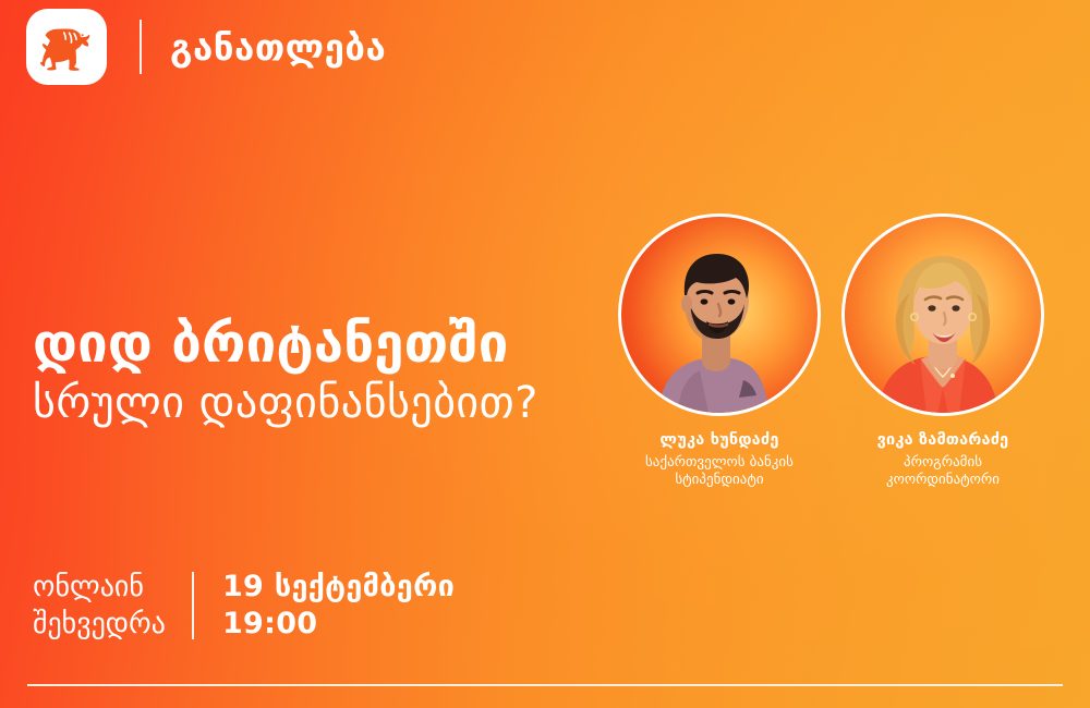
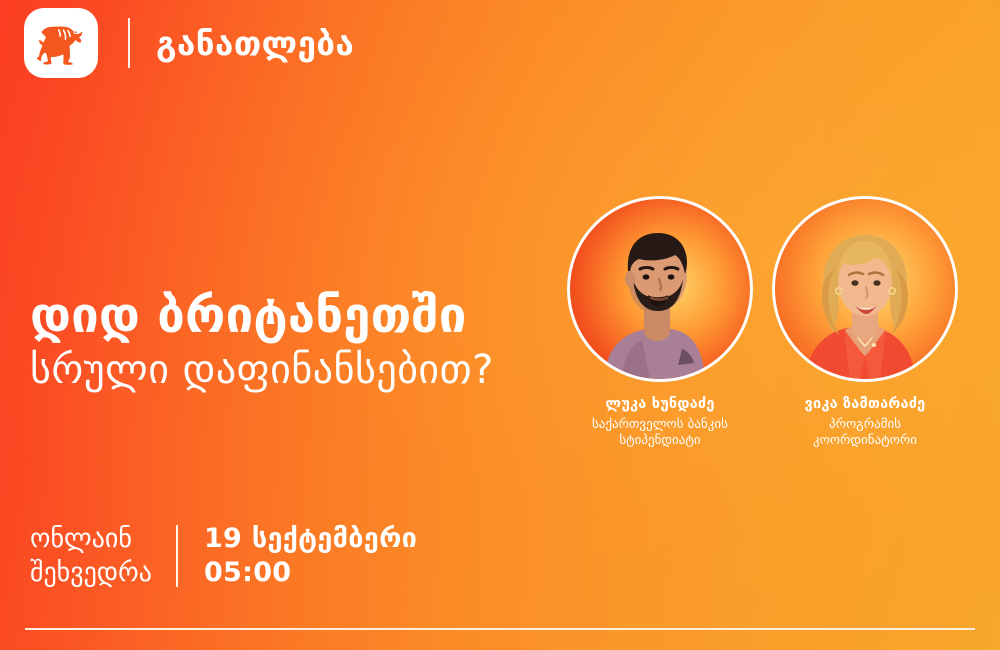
  განათლება
  დიდ ბრიტანეთში
  სრული დაფინანსებით?
  ლუკა ხუნდაძე
  საქართველოს ბანკის
  სტიპენდიატი
  ვიკა ზამთარაძე
  პროგრამის
  კოორდინატორი
  ონლაინ
  შეხვედრა
  19 სექტემბერი
- 19:00
+ 05:00
